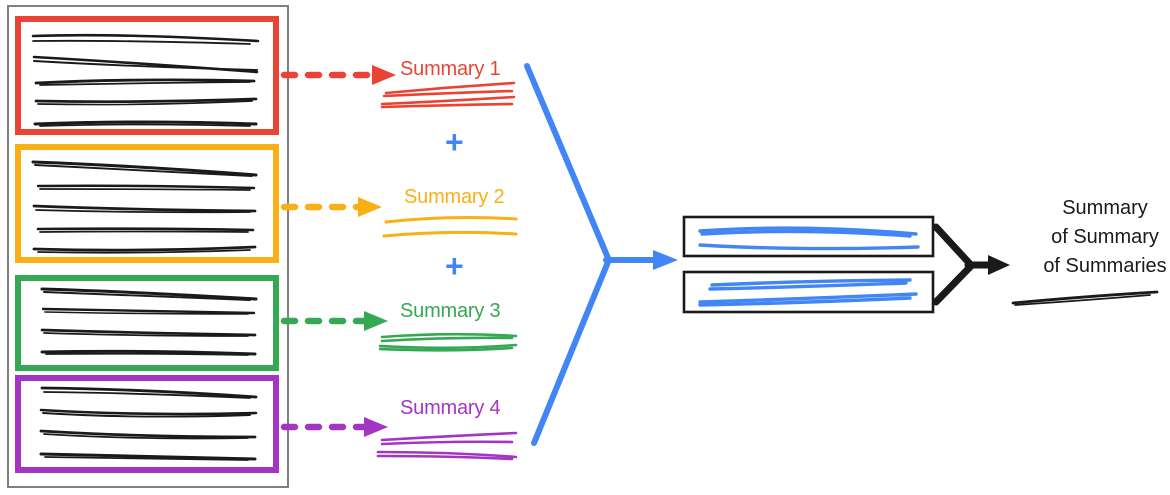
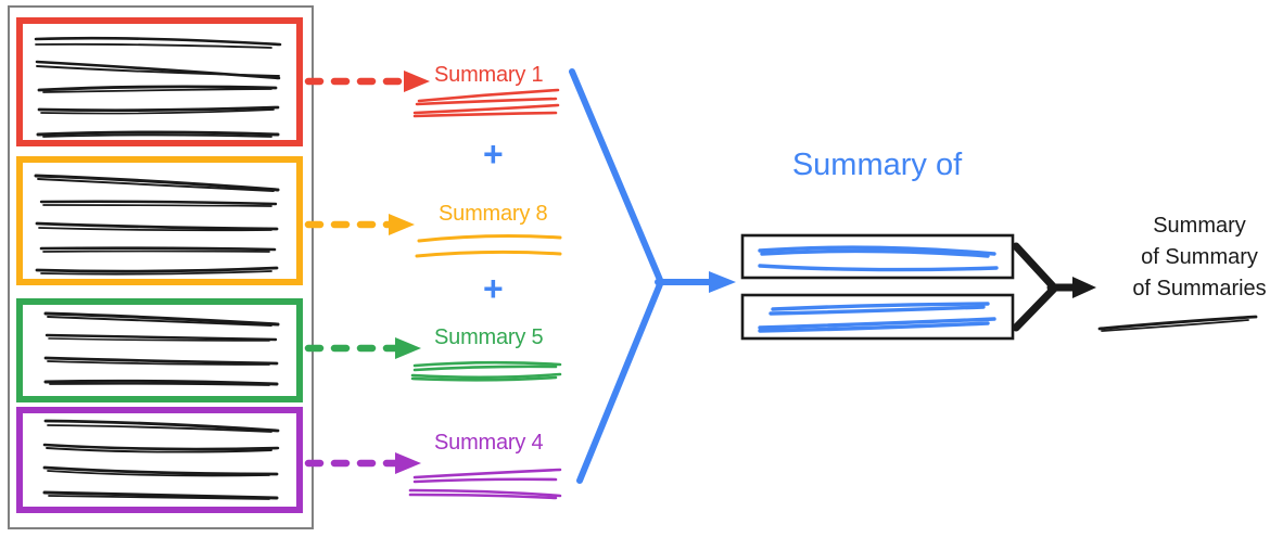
  Summary 1
- Summary 2
+ Summary 8
- Summary 3
+ Summary 5
  Summary 4
  +
  +
+ Summary of
  Summary
  of Summary
  of Summaries
